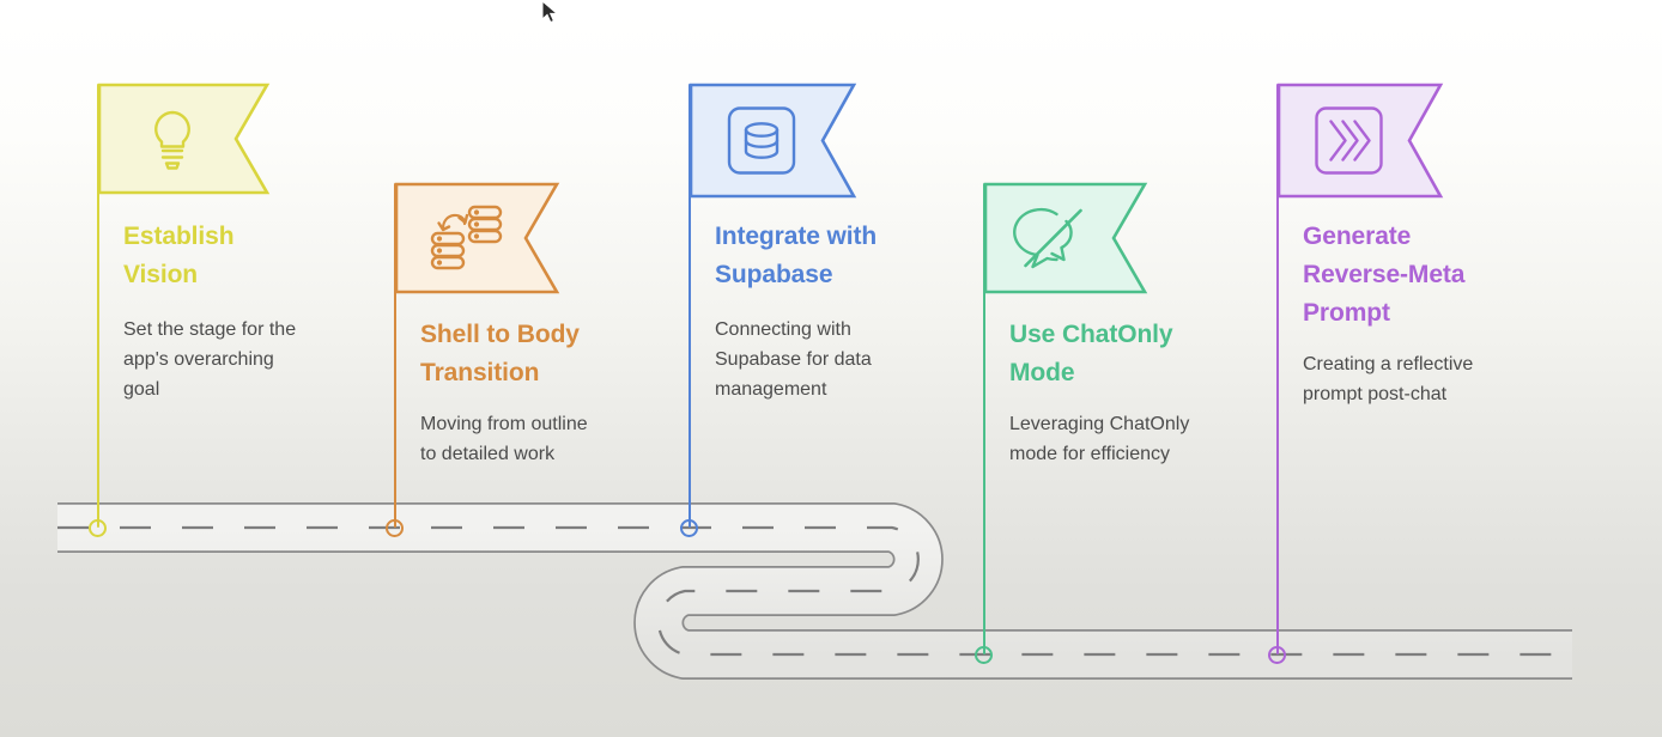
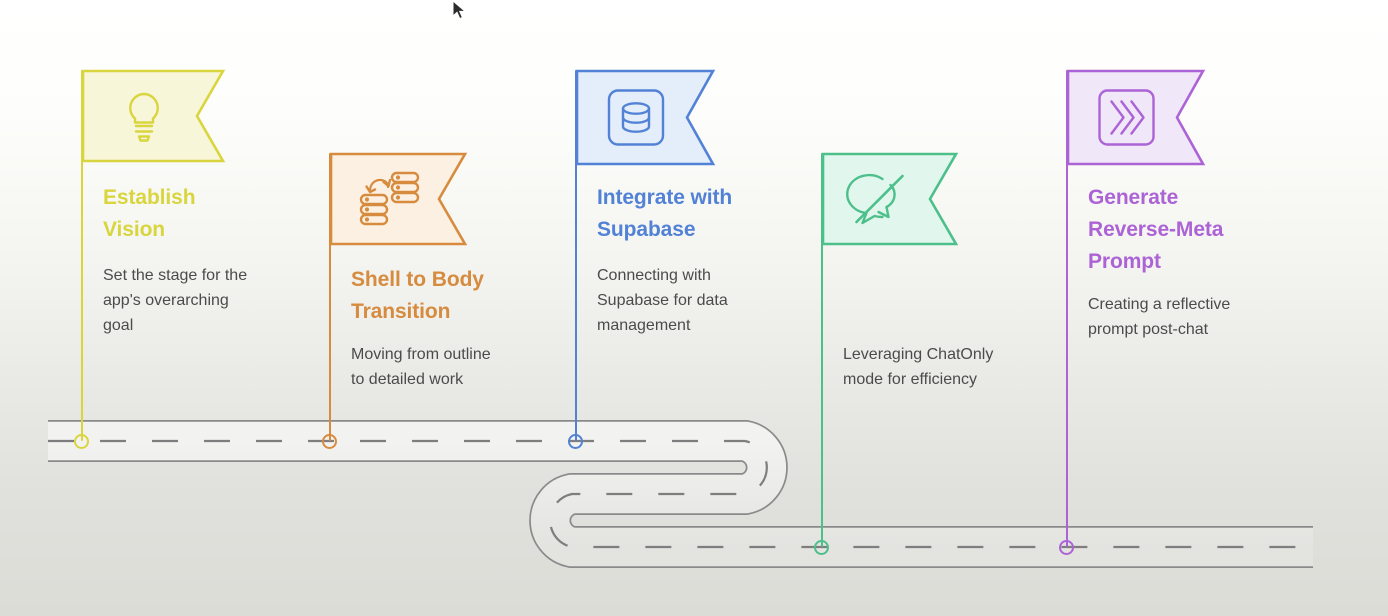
  Establish
  Vision
  Set the stage for the
  app's overarching
  goal
  Shell to Body
  Transition
  Moving from outline
  to detailed work
  Integrate with
  Supabase
  Connecting with
  Supabase for data
  management
- Use ChatOnly
- Mode
  Leveraging ChatOnly
  mode for efficiency
  Generate
  Reverse-Meta
  Prompt
  Creating a reflective
  prompt post-chat
